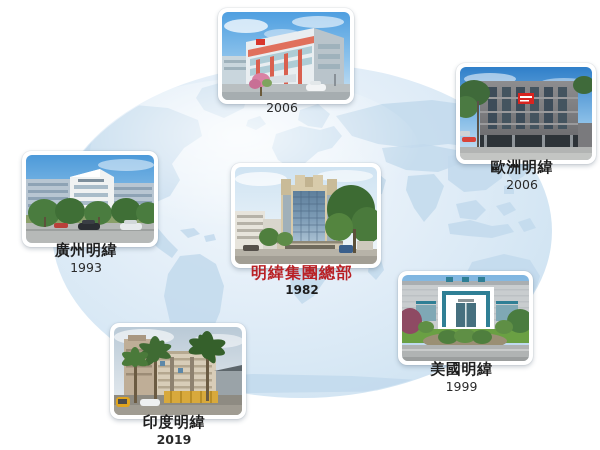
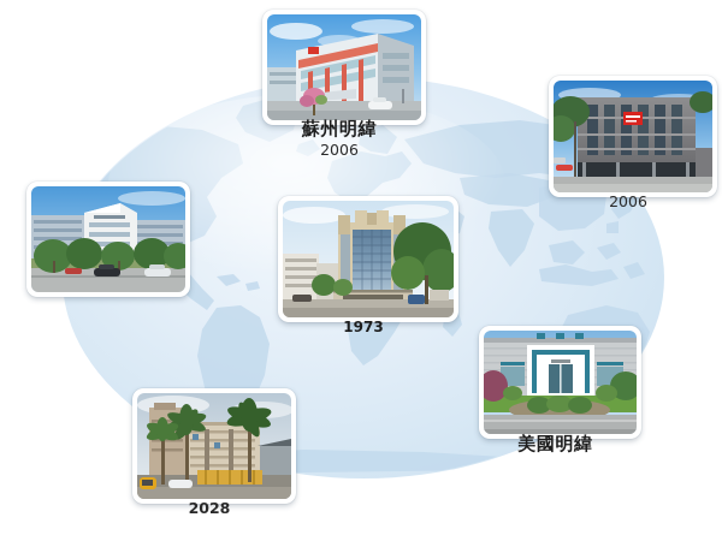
+ 蘇州明緯
  2006
- 歐洲明緯
  2006
- 廣州明緯
- 1993
- 明緯集團總部
- 1982
+ 1973
  美國明緯
- 1999
- 印度明緯
- 2019
+ 2028
